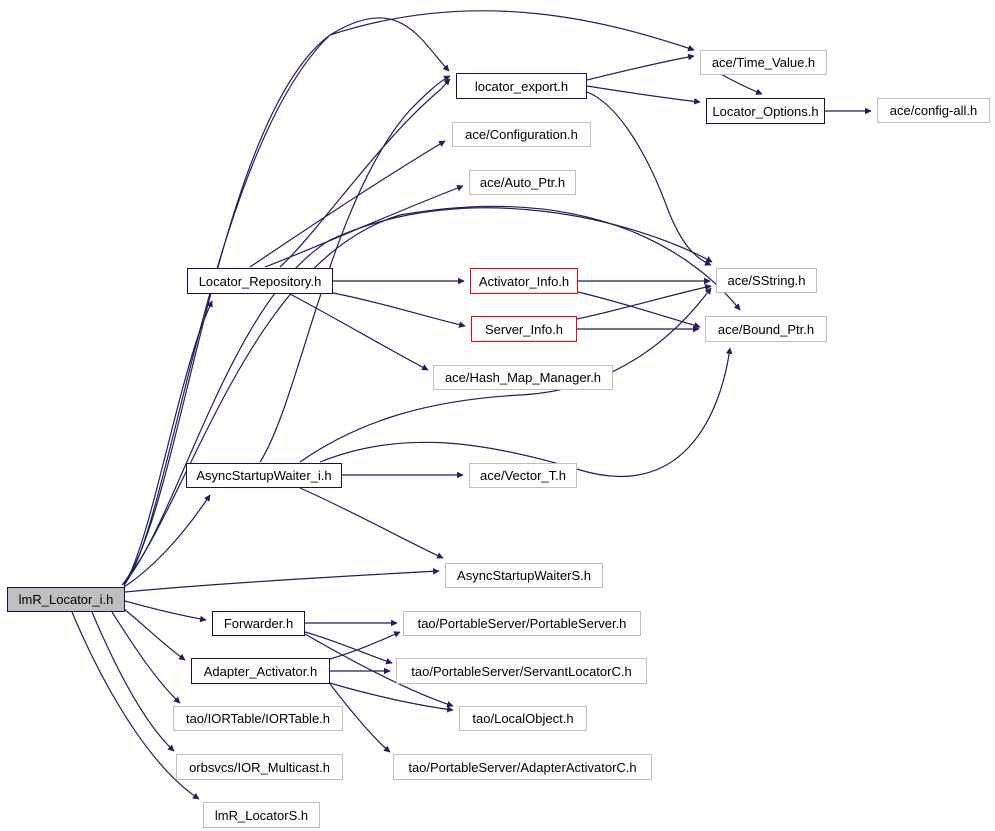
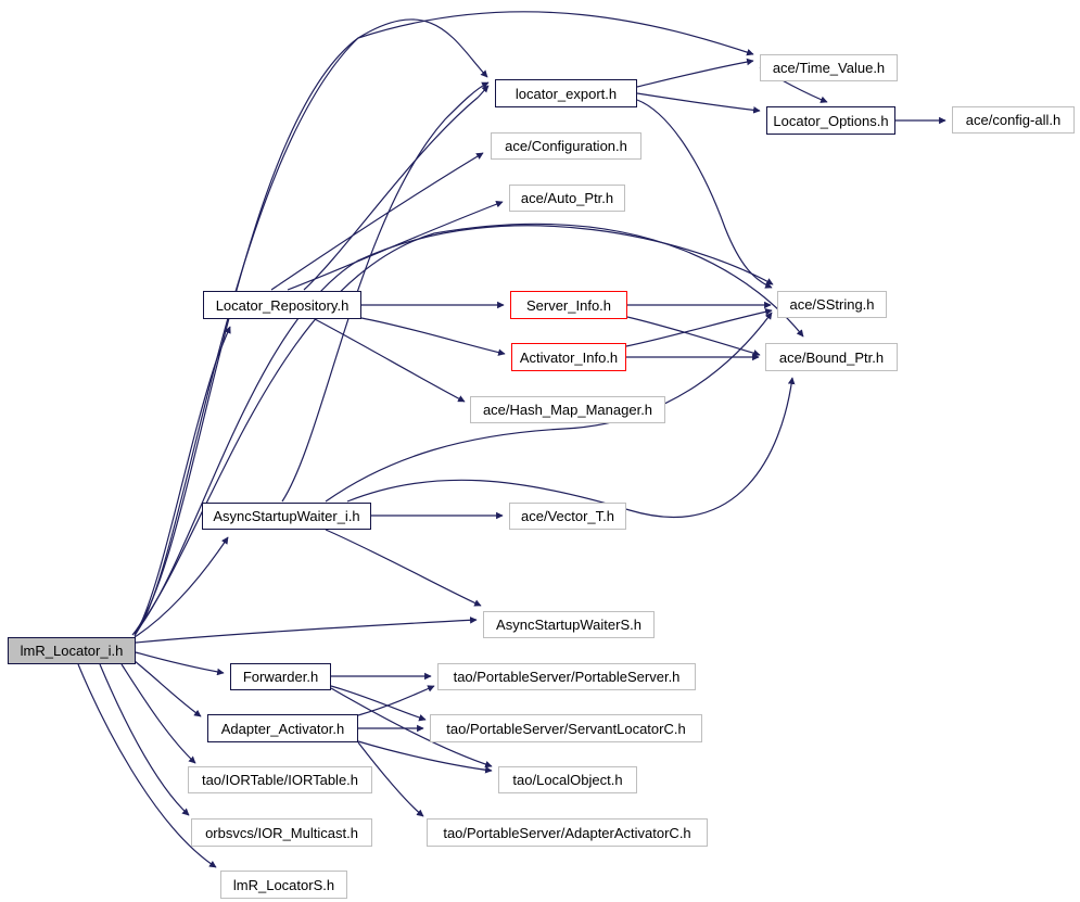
  lmR_Locator_i.h
  locator_export.h
  ace/Time_Value.h
  Locator_Options.h
  ace/config-all.h
  ace/Configuration.h
  ace/Auto_Ptr.h
  Locator_Repository.h
- Activator_Info.h
+ Server_Info.h
  ace/SString.h
- Server_Info.h
+ Activator_Info.h
  ace/Bound_Ptr.h
  ace/Hash_Map_Manager.h
  AsyncStartupWaiter_i.h
  ace/Vector_T.h
  AsyncStartupWaiterS.h
  Forwarder.h
  tao/PortableServer/PortableServer.h
  Adapter_Activator.h
  tao/PortableServer/ServantLocatorC.h
  tao/IORTable/IORTable.h
  tao/LocalObject.h
  orbsvcs/IOR_Multicast.h
  tao/PortableServer/AdapterActivatorC.h
  lmR_LocatorS.h
